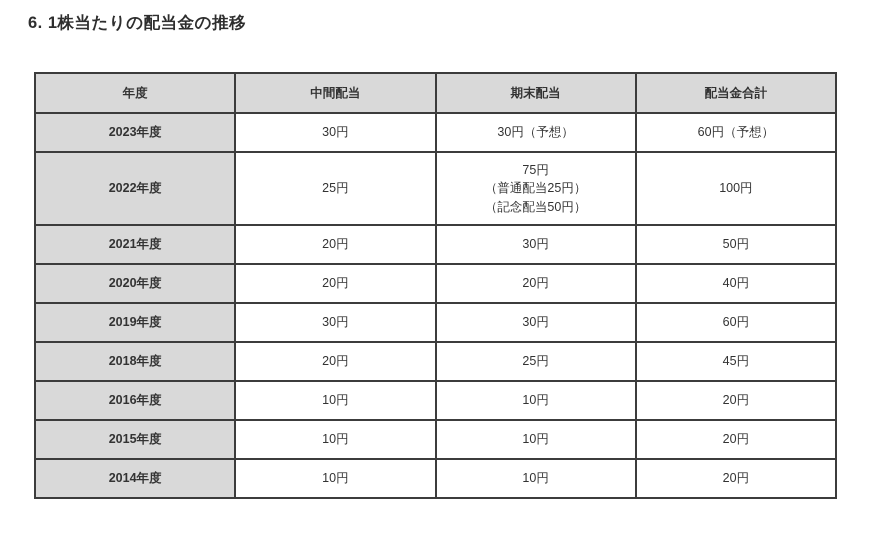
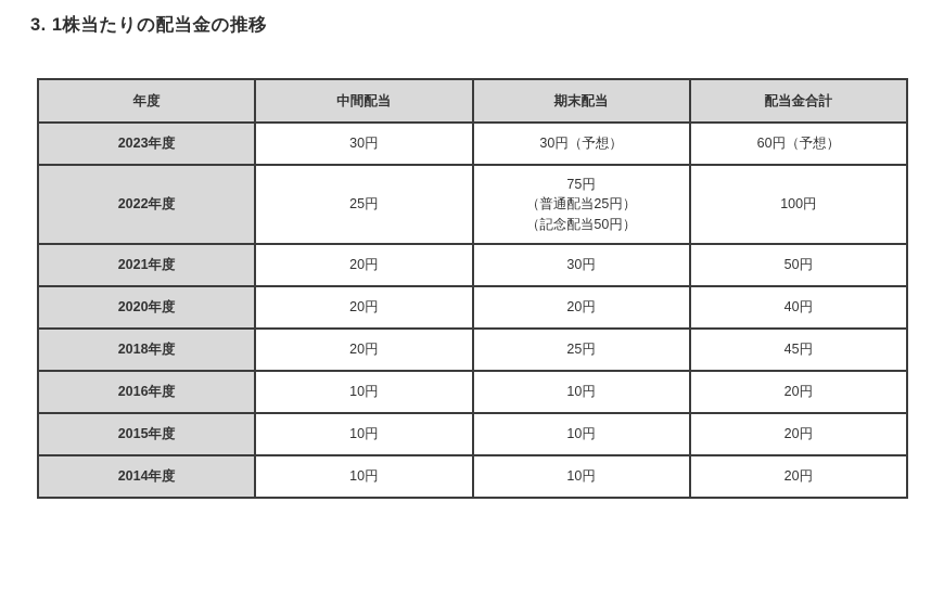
- 6. 1株当たりの配当金の推移
+ 3. 1株当たりの配当金の推移
  年度	中間配当	期末配当	配当金合計
  2023年度	30円	30円（予想）	60円（予想）
  2022年度	25円	75円 （普通配当25円） （記念配当50円）	100円
  2021年度	20円	30円	50円
  2020年度	20円	20円	40円
- 2019年度	30円	30円	60円
  2018年度	20円	25円	45円
  2016年度	10円	10円	20円
  2015年度	10円	10円	20円
  2014年度	10円	10円	20円
